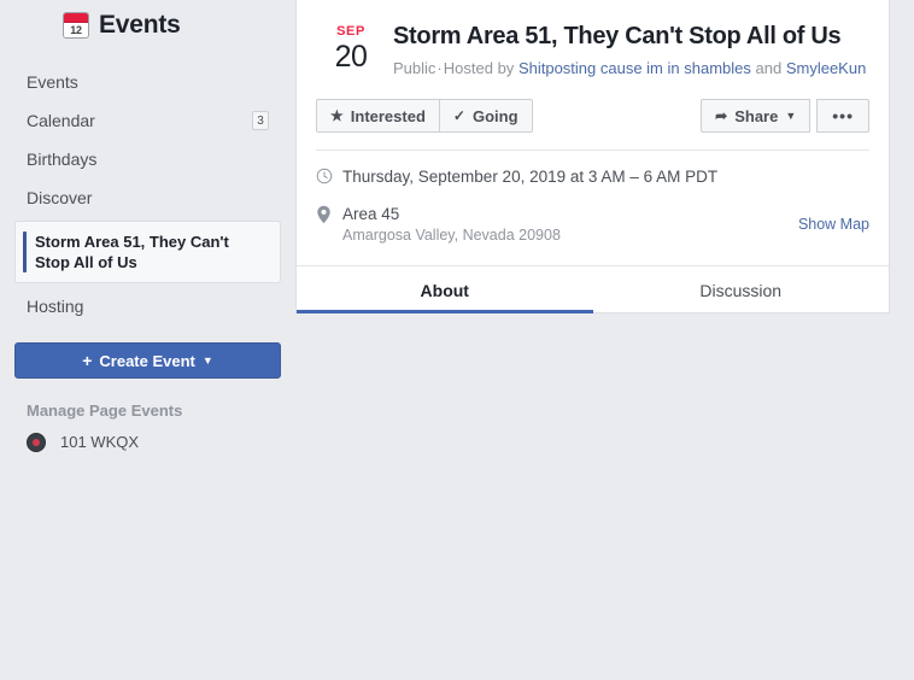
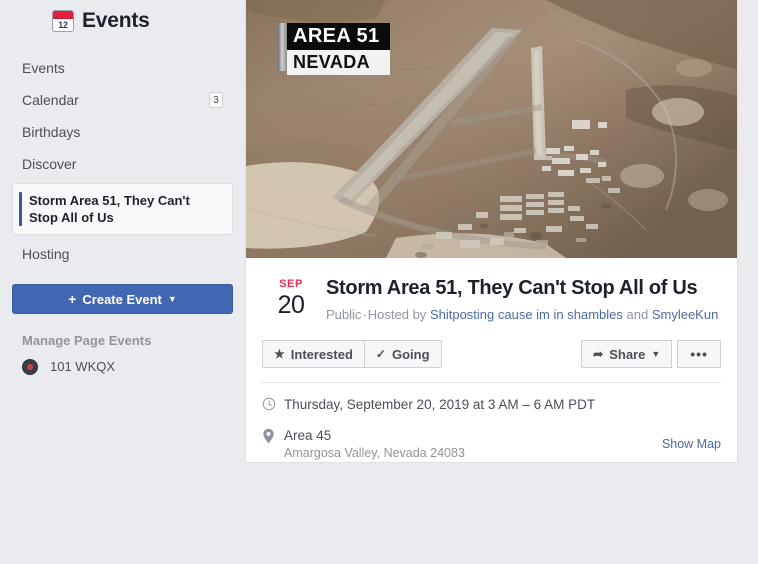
  12
  Events
  Events
  Calendar
  3
  Birthdays
  Discover
  Storm Area 51, They Can't Stop All of Us
  Hosting
  +
  Create Event
  ▼
  Manage Page Events
  101 WKQX
+ AREA 51
+ NEVADA
  SEP
  20
  Storm Area 51, They Can't Stop All of Us
  Public·Hosted by Shitposting cause im in shambles and SmyleeKun
  ★
  Interested
  ✓
  Going
  ➦
  Share
  ▼
  •••
  Thursday, September 20, 2019 at 3 AM – 6 AM PDT
  Area 45
- Amargosa Valley, Nevada 20908
+ Amargosa Valley, Nevada 24083
  Show Map
- About
- Discussion
